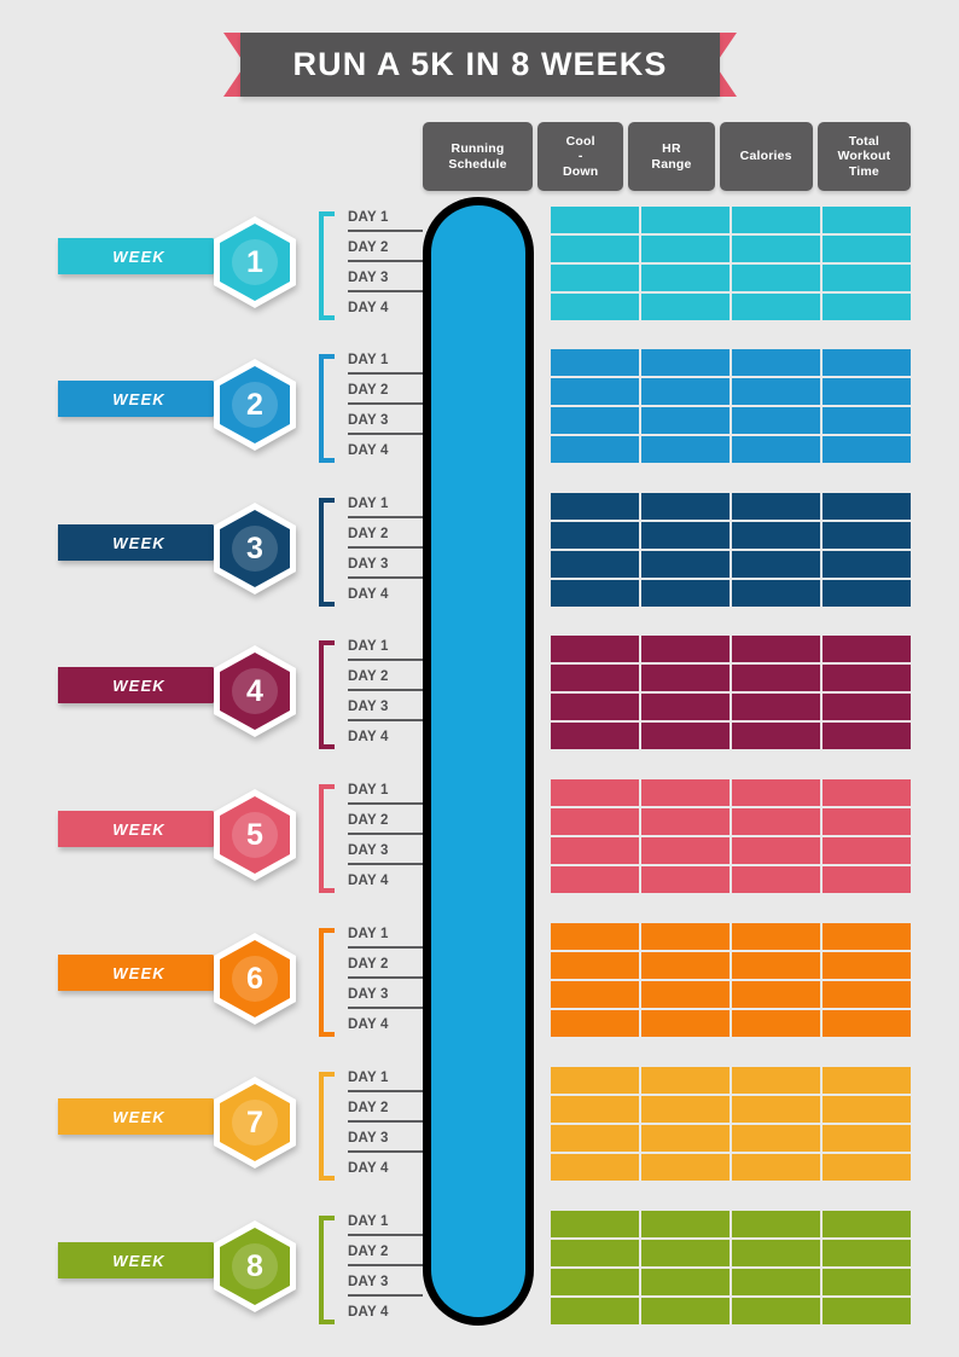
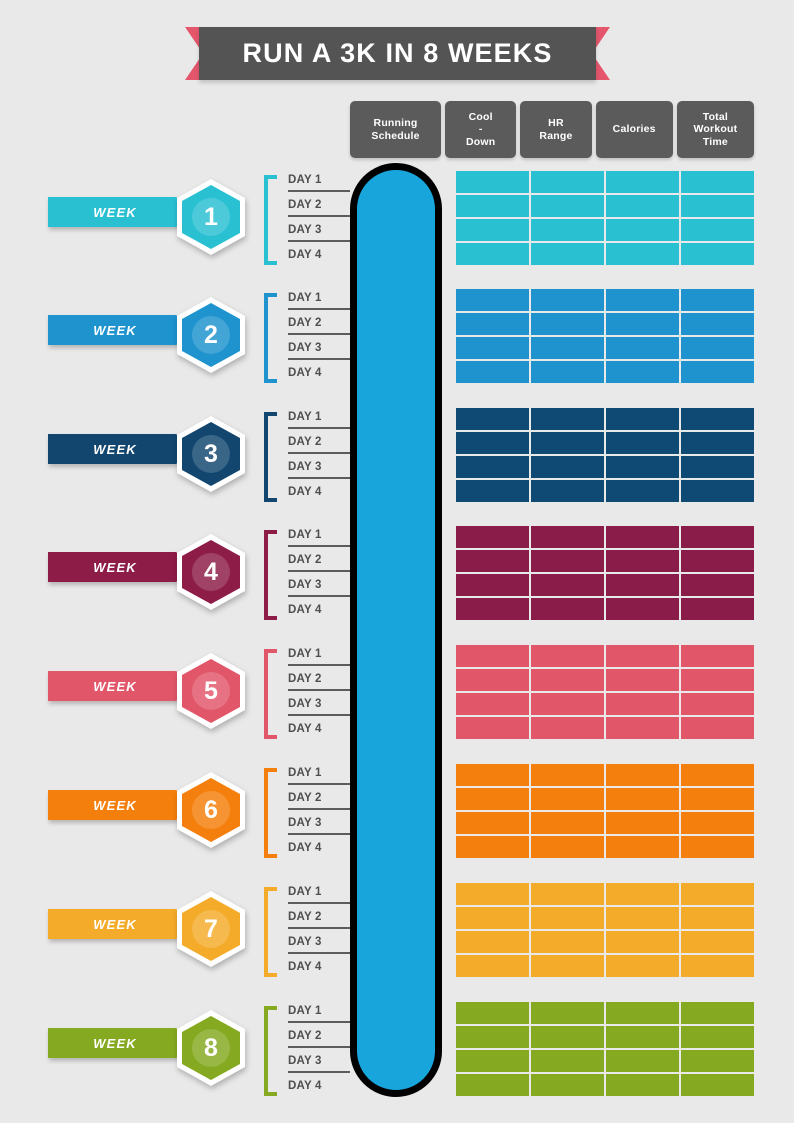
- RUN A 5K IN 8 WEEKS
+ RUN A 3K IN 8 WEEKS
  Running
  Schedule
  Cool
  -
  Down
  HR
  Range
  Calories
  Total
  Workout
  Time
  WEEK
  1
  DAY 1
  DAY 2
  DAY 3
  DAY 4
  WEEK
  2
  DAY 1
  DAY 2
  DAY 3
  DAY 4
  WEEK
  3
  DAY 1
  DAY 2
  DAY 3
  DAY 4
  WEEK
  4
  DAY 1
  DAY 2
  DAY 3
  DAY 4
  WEEK
  5
  DAY 1
  DAY 2
  DAY 3
  DAY 4
  WEEK
  6
  DAY 1
  DAY 2
  DAY 3
  DAY 4
  WEEK
  7
  DAY 1
  DAY 2
  DAY 3
  DAY 4
  WEEK
  8
  DAY 1
  DAY 2
  DAY 3
  DAY 4
